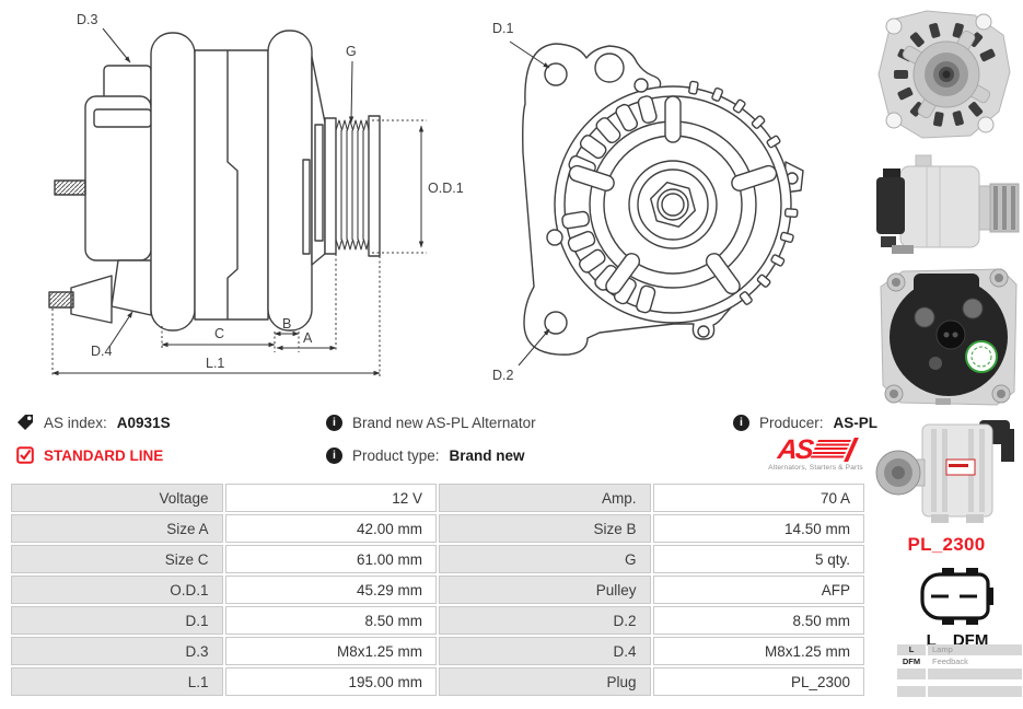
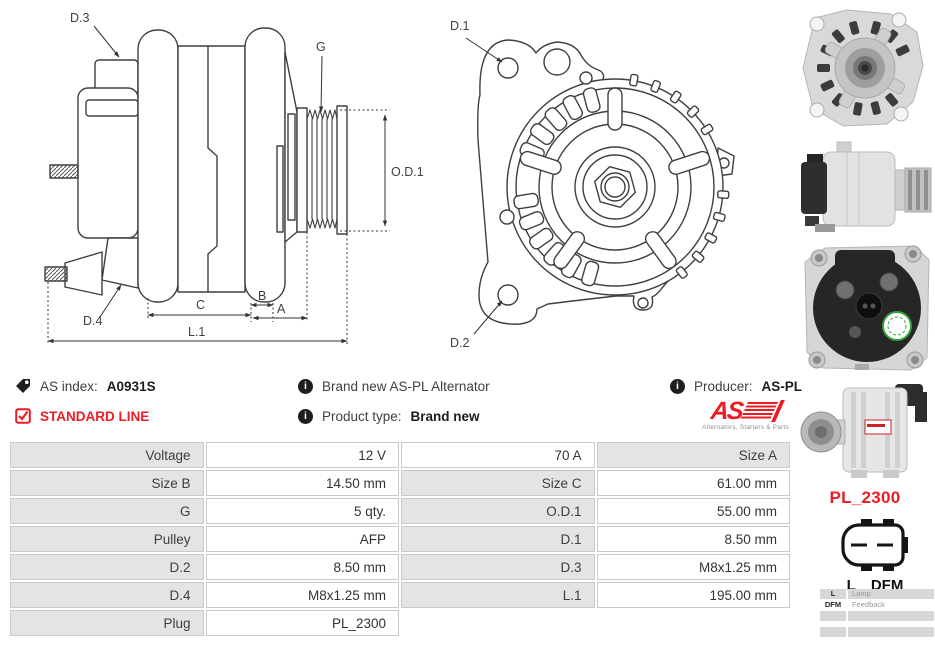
  D.3
  G
  O.D.1
  D.4
  C
  B
  A
  L.1
  D.1
  D.2
  AS index:
  A0931S
  STANDARD LINE
  Brand new AS-PL Alternator
  Product type:
  Brand new
  Producer:
  AS-PL
  Voltage
  12 V
- Amp.
  70 A
  Size A
- 42.00 mm
  Size B
  14.50 mm
  Size C
  61.00 mm
  G
  5 qty.
  O.D.1
- 45.29 mm
+ 55.00 mm
  Pulley
  AFP
  D.1
  8.50 mm
  D.2
  8.50 mm
  D.3
  M8x1.25 mm
  D.4
  M8x1.25 mm
  L.1
  195.00 mm
  Plug
  PL_2300
  PL_2300
  L
  DFM
  L
  Lamp
  DFM
  Feedback
